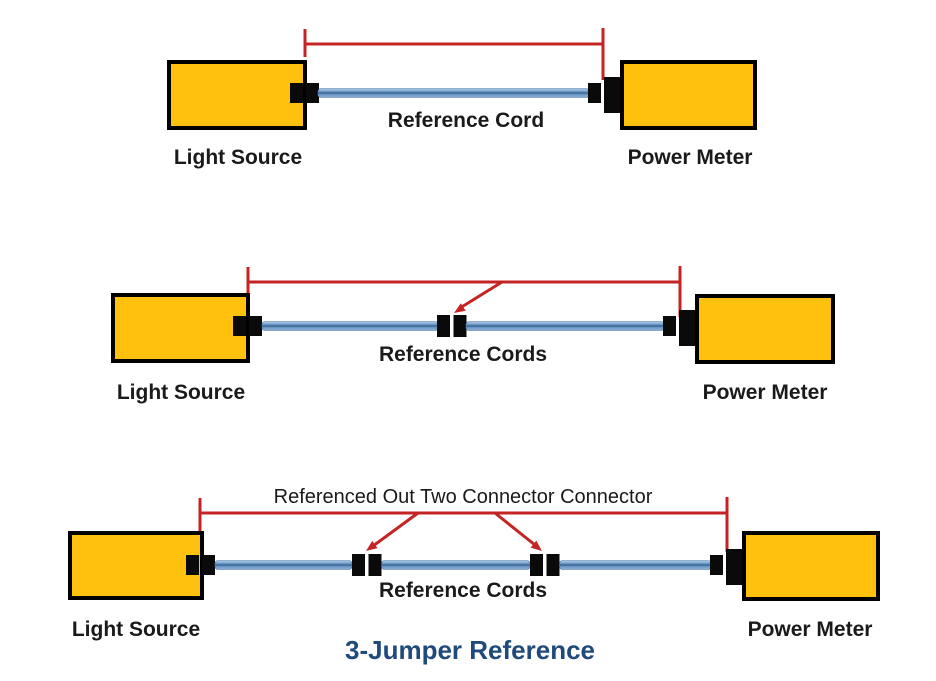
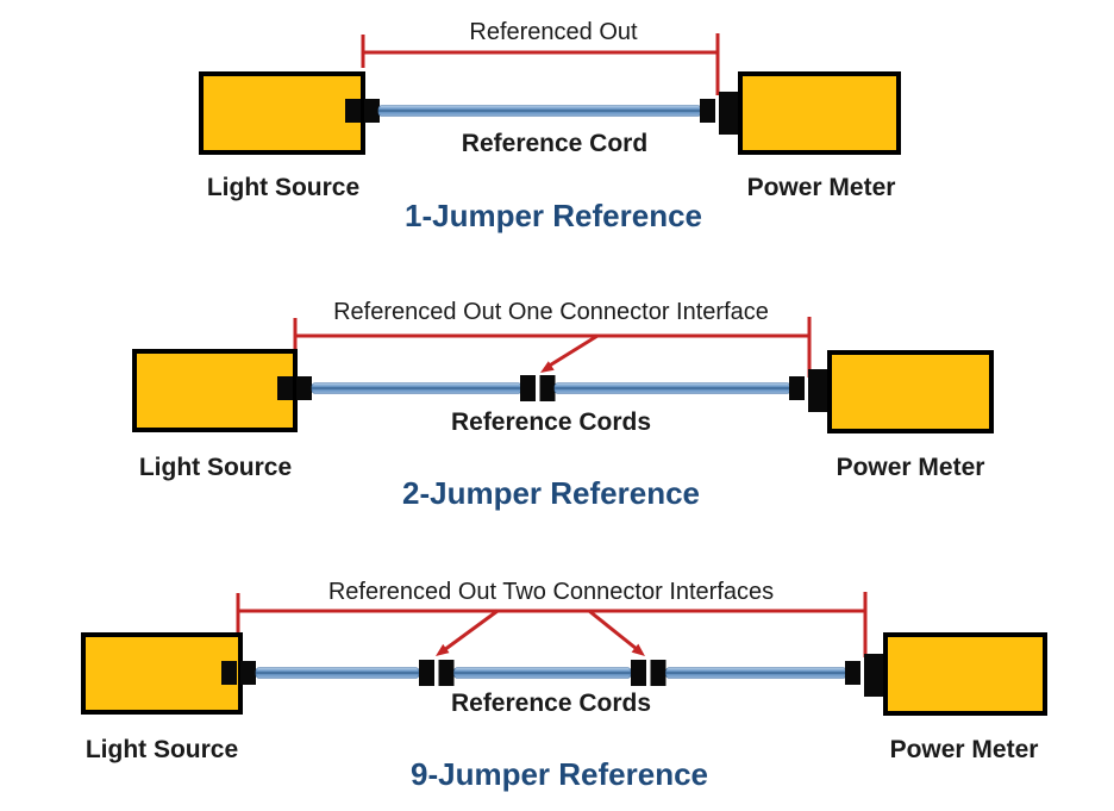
+ Referenced Out
  Reference Cord
  Light Source
  Power Meter
+ 1-Jumper Reference
+ Referenced Out One Connector Interface
  Reference Cords
  Light Source
  Power Meter
+ 2-Jumper Reference
- Referenced Out Two Connector Connector
+ Referenced Out Two Connector Interfaces
  Reference Cords
  Light Source
  Power Meter
- 3-Jumper Reference
+ 9-Jumper Reference
